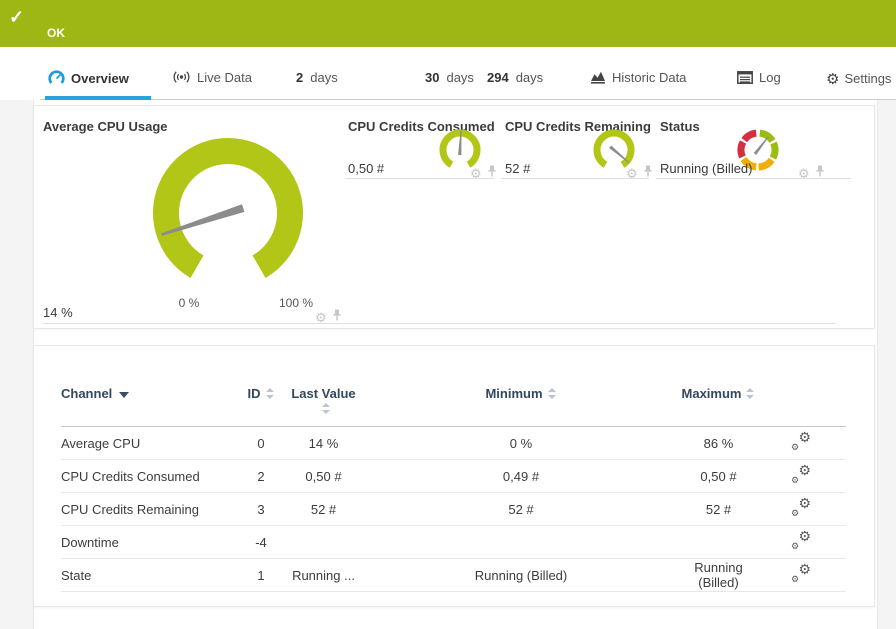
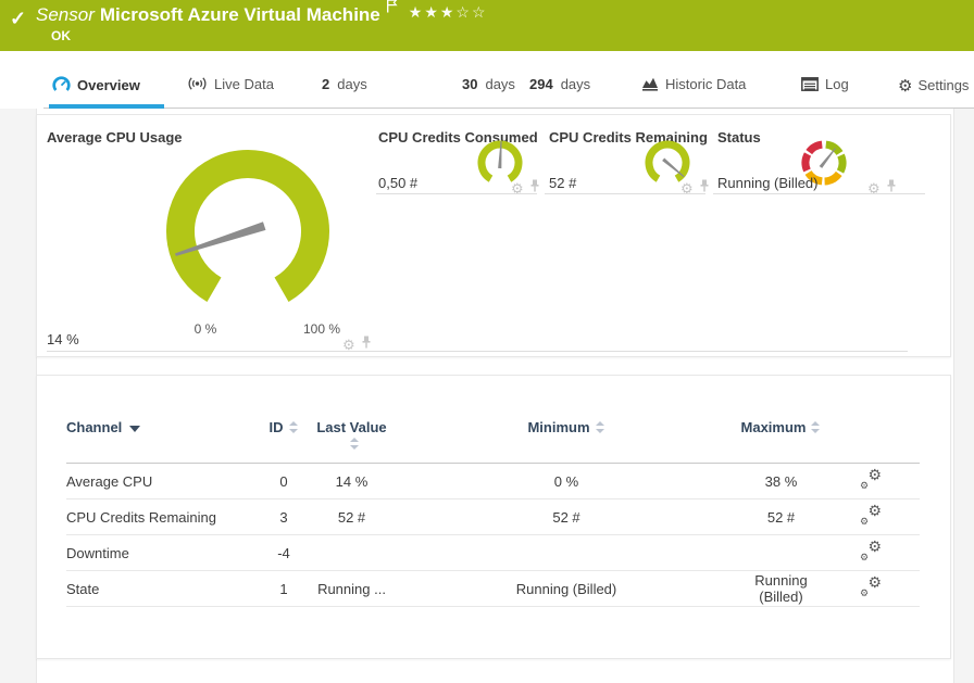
  ✓
+ Sensor Microsoft Azure Virtual Machine ★★★☆☆
  OK
  Overview
  Live Data
  2 days
  30 days
  294 days
  Historic Data
  Log
  ⚙ Settings
  Average CPU Usage
  0 %
  100 %
  14 %
  ⚙
  CPU Credits Consumed
  0,50 #
  ⚙
  CPU Credits Remaining
  52 #
  ⚙
  Status
  Running (Billed)
  ⚙
  Channel	ID	Last Value	Minimum	Maximum
- Average CPU	0	14 %	0 %	86 %	⚙⚙
+ Average CPU	0	14 %	0 %	38 %	⚙⚙
- CPU Credits Consumed	2	0,50 #	0,49 #	0,50 #	⚙⚙
  CPU Credits Remaining	3	52 #	52 #	52 #	⚙⚙
  Downtime	-4				⚙⚙
  State	1	Running ...	Running (Billed)	Running (Billed)	⚙⚙
